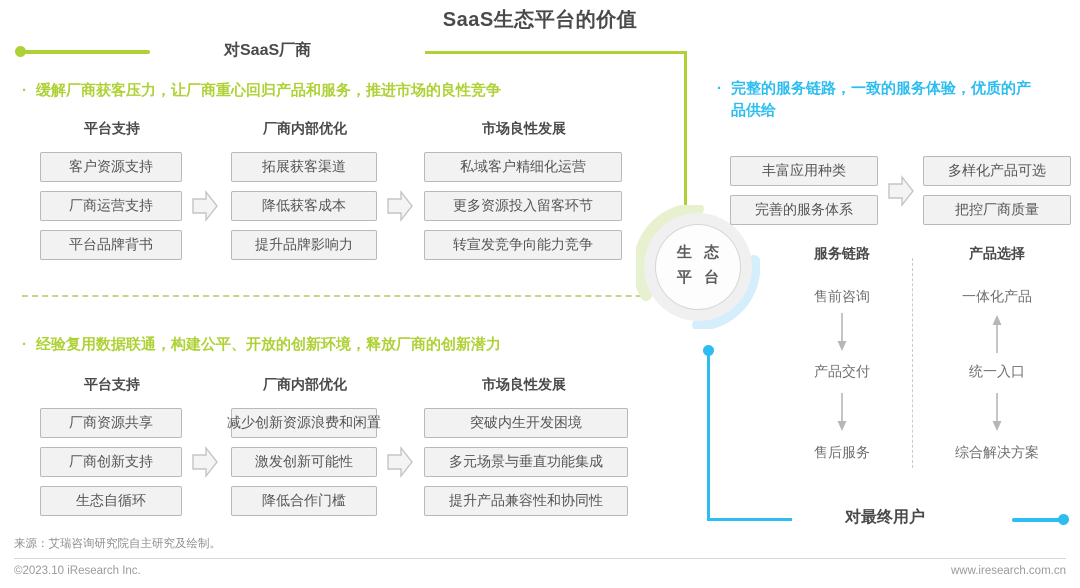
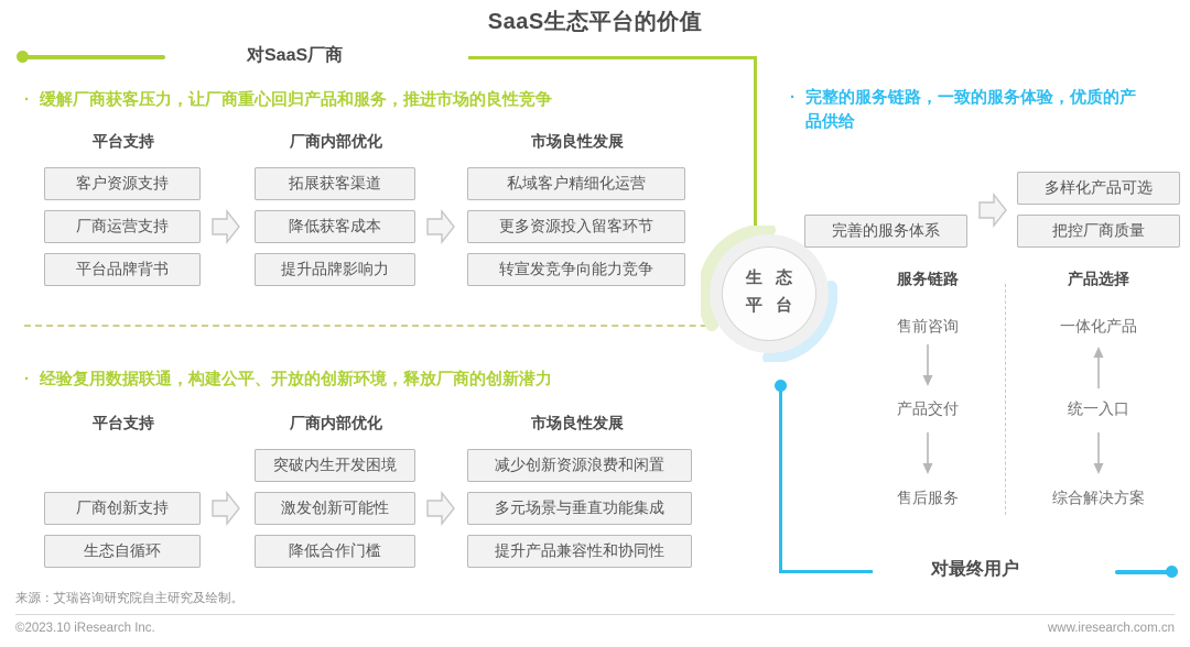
  SaaS生态平台的价值
  对SaaS厂商
  对最终用户
  · 缓解厂商获客压力，让厂商重心回归产品和服务，推进市场的良性竞争
  · 经验复用数据联通，构建公平、开放的创新环境，释放厂商的创新潜力
  · 完整的服务链路，一致的服务体验，优质的产品供给
  平台支持
  厂商内部优化
  市场良性发展
  客户资源支持
  厂商运营支持
  平台品牌背书
  拓展获客渠道
  降低获客成本
  提升品牌影响力
  私域客户精细化运营
  更多资源投入留客环节
  转宣发竞争向能力竞争
  平台支持
  厂商内部优化
  市场良性发展
- 厂商资源共享
  厂商创新支持
  生态自循环
- 减少创新资源浪费和闲置
+ 突破内生开发困境
  激发创新可能性
  降低合作门槛
- 突破内生开发困境
+ 减少创新资源浪费和闲置
  多元场景与垂直功能集成
  提升产品兼容性和协同性
  生 态
  平 台
- 丰富应用种类
  完善的服务体系
  多样化产品可选
  把控厂商质量
  服务链路
  售前咨询
  产品交付
  售后服务
  产品选择
  一体化产品
  统一入口
  综合解决方案
  来源：艾瑞咨询研究院自主研究及绘制。
  ©2023.10 iResearch Inc.
  www.iresearch.com.cn
